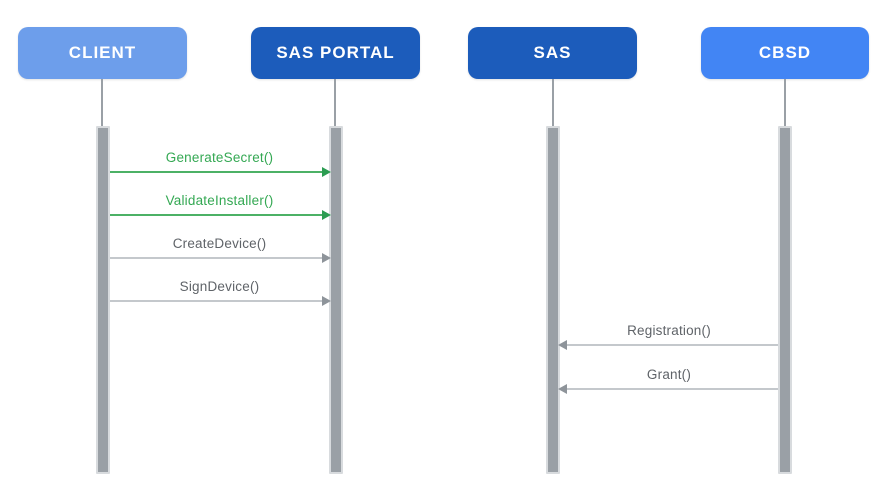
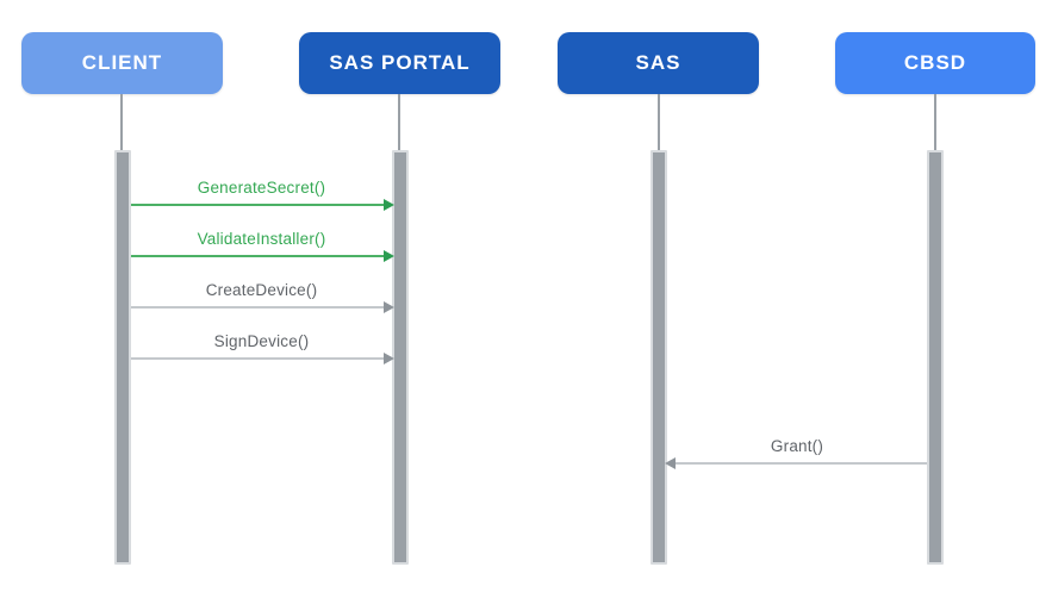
  CLIENT
  SAS PORTAL
  SAS
  CBSD
  GenerateSecret()
  ValidateInstaller()
  CreateDevice()
  SignDevice()
- Registration()
  Grant()
